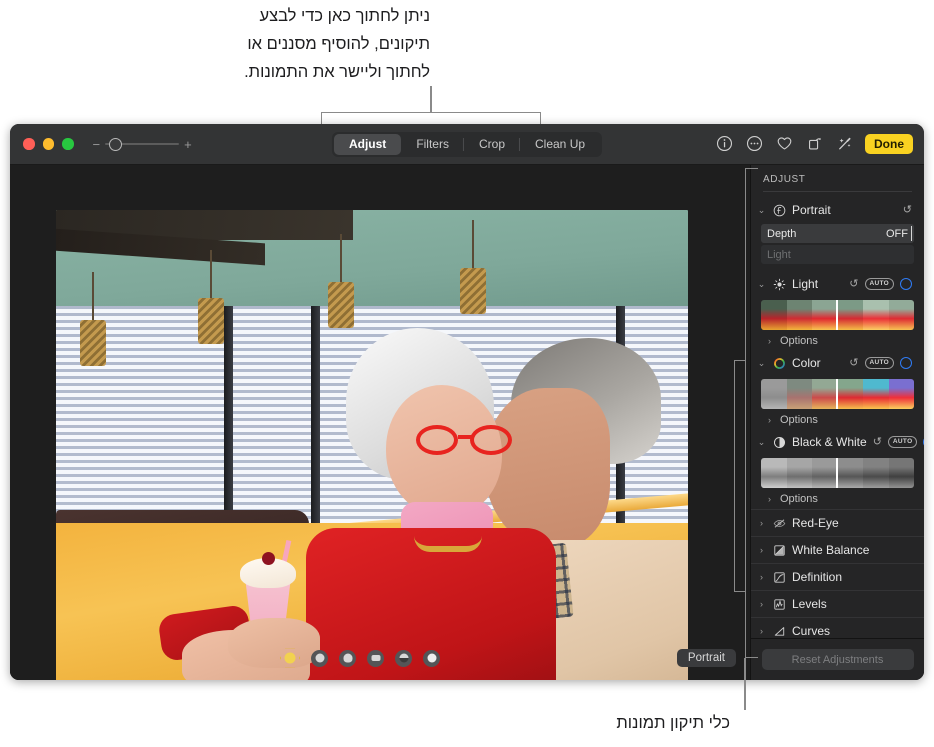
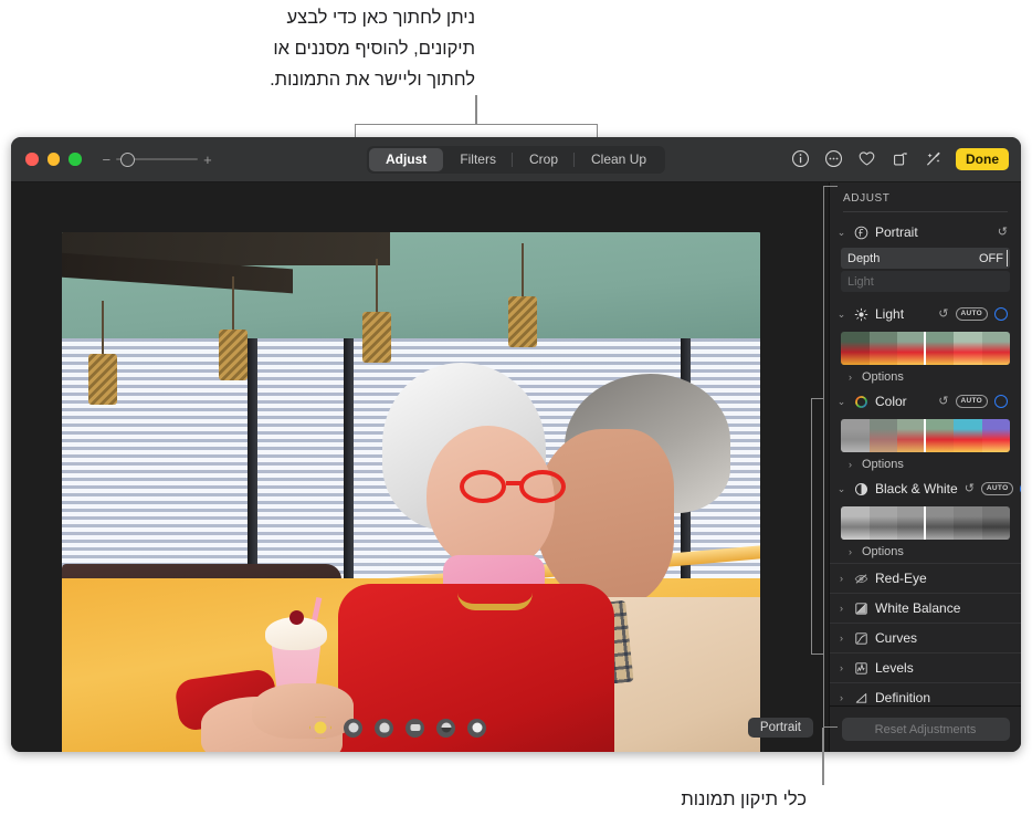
  ניתן לחתוך כאן כדי לבצע
  תיקונים, להוסיף מסננים או
  לחתוך וליישר את התמונות.
  −
  +
  Adjust
  Filters
  Crop
  Clean Up
  Done
  Portrait
  ADJUST
  ⌄
  Portrait
  ↺
  Depth
  OFF
  Light
  ⌄
  Light
  ↺
  ›
  Options
  ⌄
  Color
  ↺
  ›
  Options
  ⌄
  Black & White
  ↺
  ›
  Options
  ›
  Red-Eye
  ›
  White Balance
  ›
- Definition
+ Curves
  ›
  Levels
  ›
- Curves
+ Definition
  Reset Adjustments
  כלי תיקון תמונות
